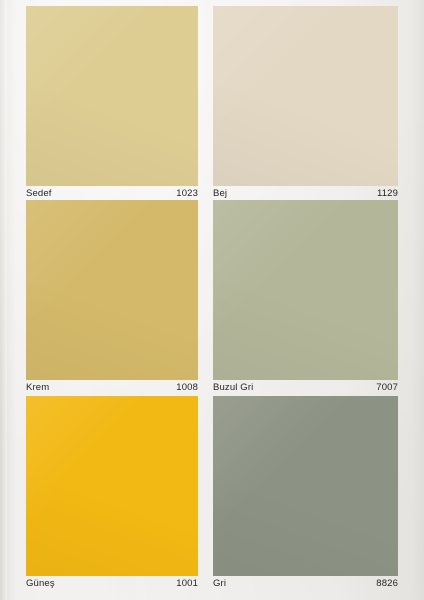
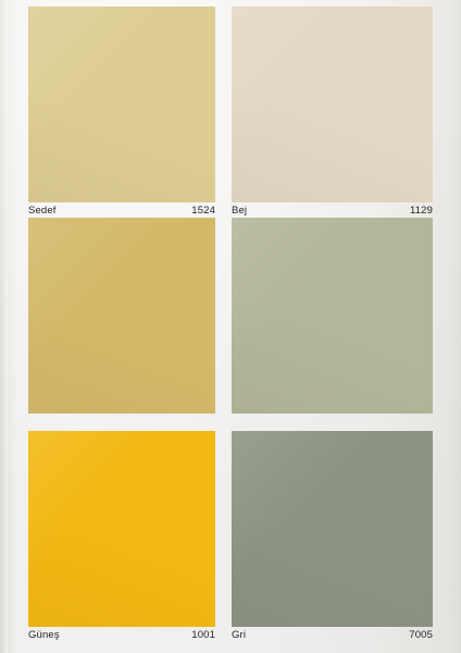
  Sedef
- 1023
+ 1524
  Bej
  1129
- Krem
- 1008
- Buzul Gri
- 7007
  Güneş
  1001
  Gri
- 8826
+ 7005
